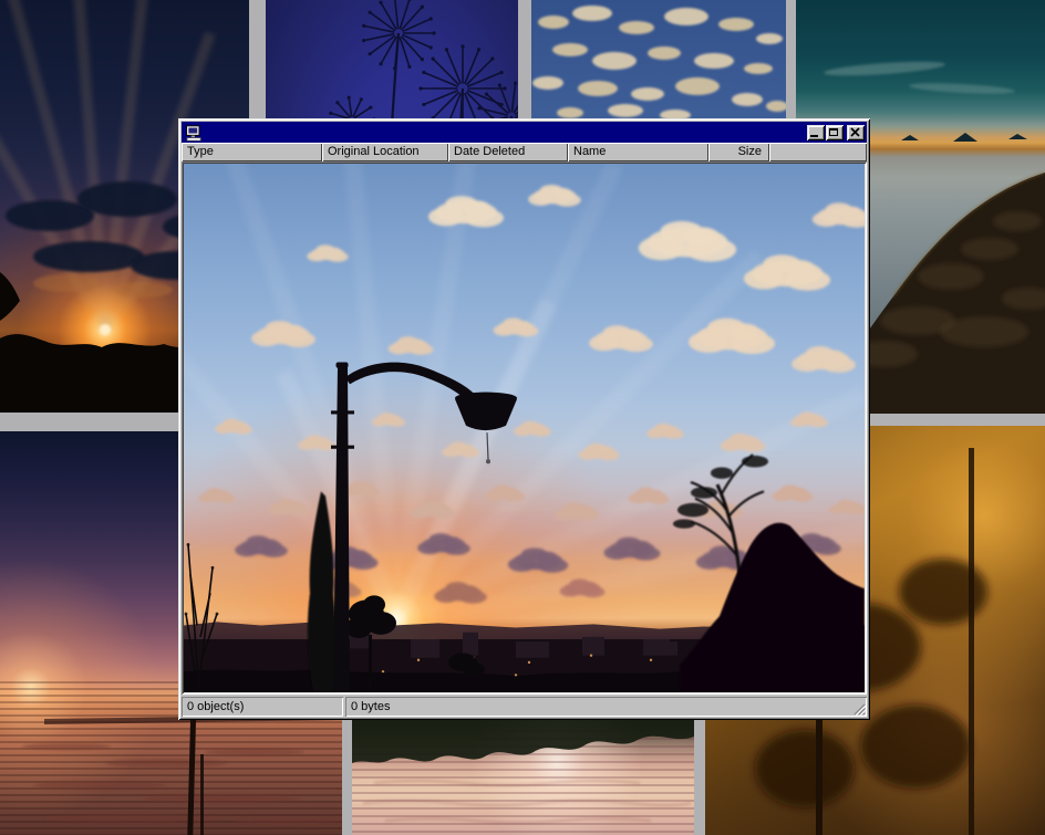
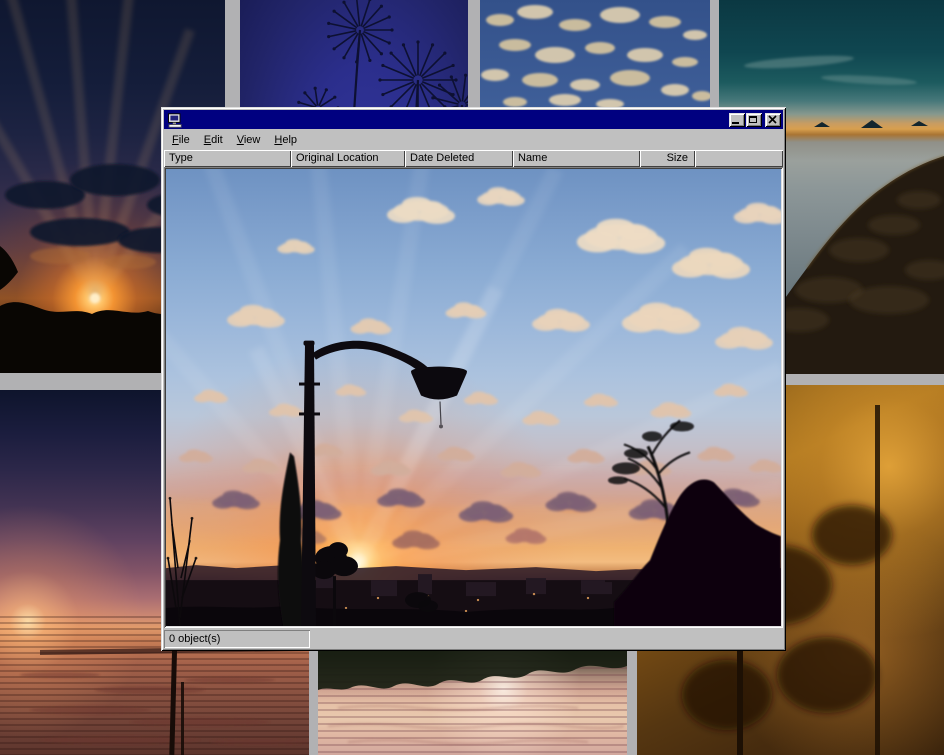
+ File
+ Edit
+ View
+ Help
  Type
  Original Location
  Date Deleted
  Name
  Size
  0 object(s)
- 0 bytes
